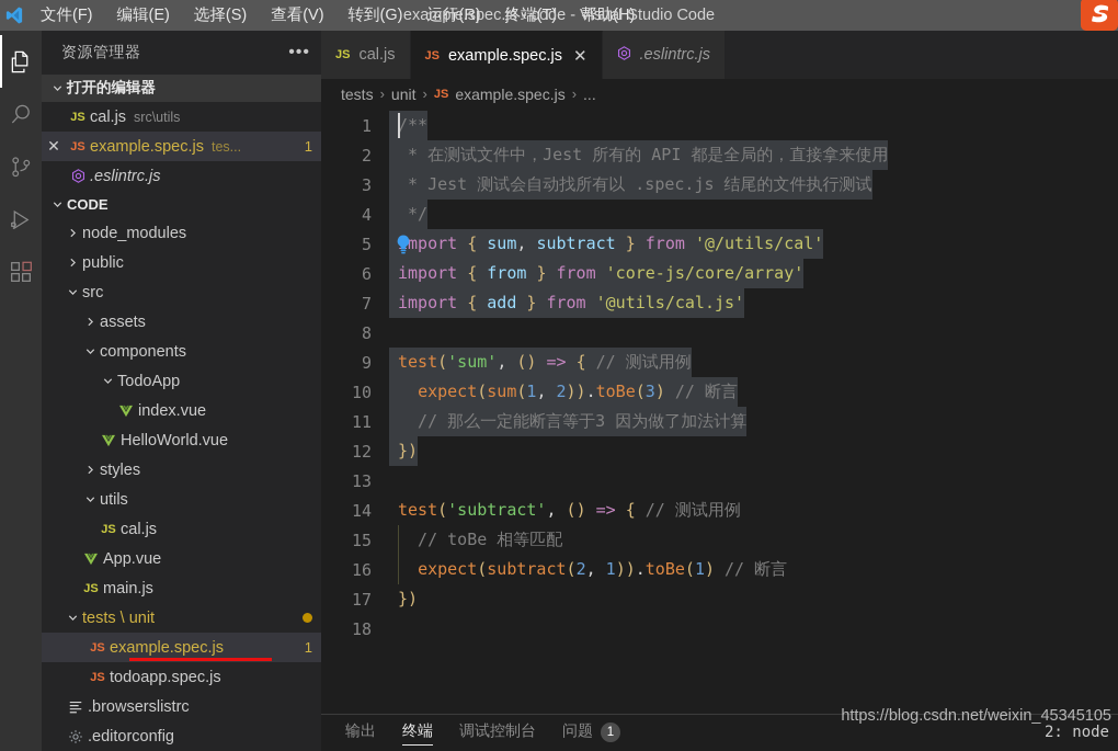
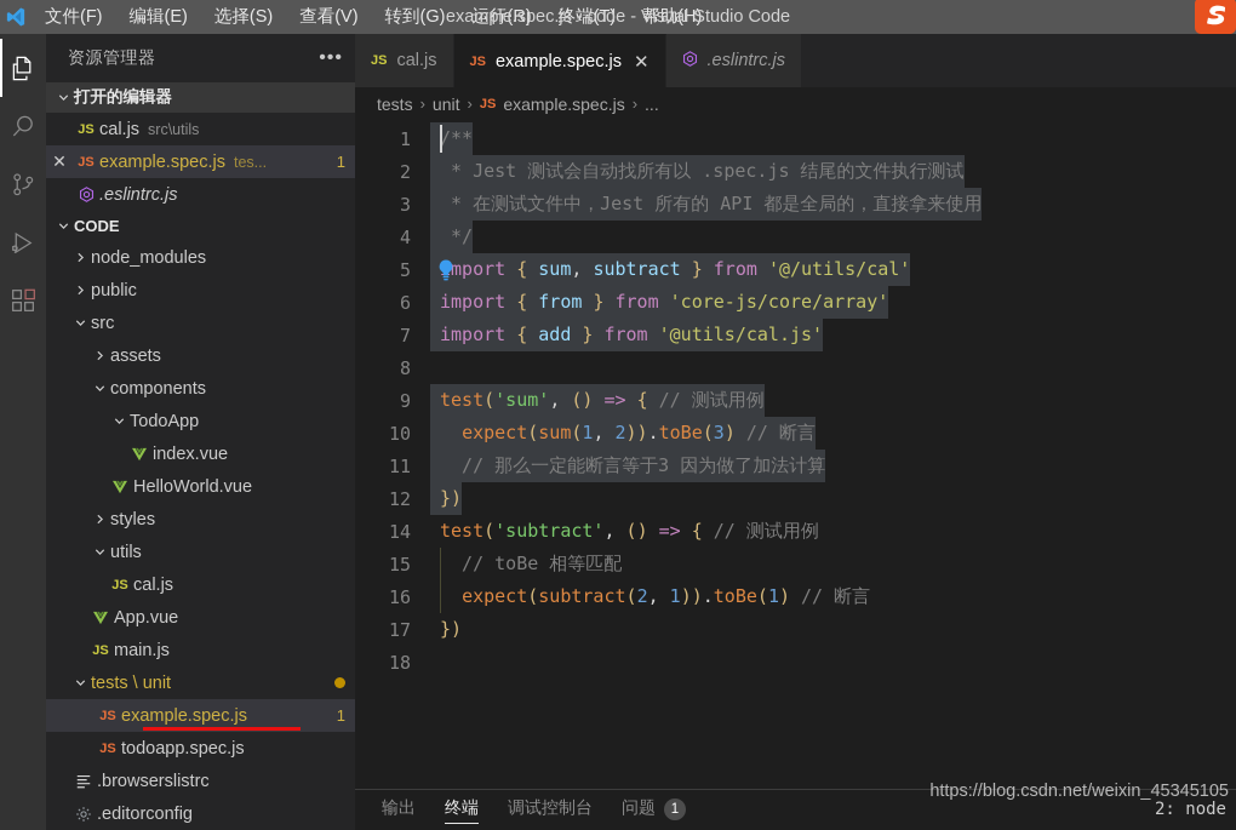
  文件(F)
  编辑(E)
  选择(S)
  查看(V)
  转到(G)
  运行(R)
  终端(T)
  帮助(H)
  example.spec.js - code - Visual Studio Code
  资源管理器
  •••
  打开的编辑器
  JS
  cal.js
  src\utils
  ✕
  JS
  example.spec.js
  tes...
  1
  .eslintrc.js
  CODE
  node_modules
  public
  src
  assets
  components
  TodoApp
  index.vue
  HelloWorld.vue
  styles
  utils
  JS
  cal.js
  App.vue
  JS
  main.js
  tests \ unit
  JS
  example.spec.js
  1
  JS
  todoapp.spec.js
  .browserslistrc
  .editorconfig
  JS
  cal.js
  JS
  example.spec.js
  ✕
  .eslintrc.js
  tests
  ›
  unit
  ›
  JS
  example.spec.js
  ›
  ...
  1
  /**
  2
- * 在测试文件中，Jest 所有的 API 都是全局的，直接拿来使用
+ * Jest 测试会自动找所有以 .spec.js 结尾的文件执行测试
  3
- * Jest 测试会自动找所有以 .spec.js 结尾的文件执行测试
+ * 在测试文件中，Jest 所有的 API 都是全局的，直接拿来使用
  4
  */
  5
  mport { sum, subtract } from '@/utils/cal'
  6
  import { from } from 'core-js/core/array'
  7
  import { add } from '@utils/cal.js'
  8
  9
  test('sum', () => { // 测试用例
  10
  expect(sum(1, 2)).toBe(3) // 断言
  11
  // 那么一定能断言等于3 因为做了加法计算
  12
  })
- 13
  14
  test('subtract', () => { // 测试用例
  15
  // toBe 相等匹配
  16
  expect(subtract(2, 1)).toBe(1) // 断言
  17
  })
  18
  输出
  终端
  调试控制台
  问题
  1
  2: node
  https://blog.csdn.net/weixin_45345105
